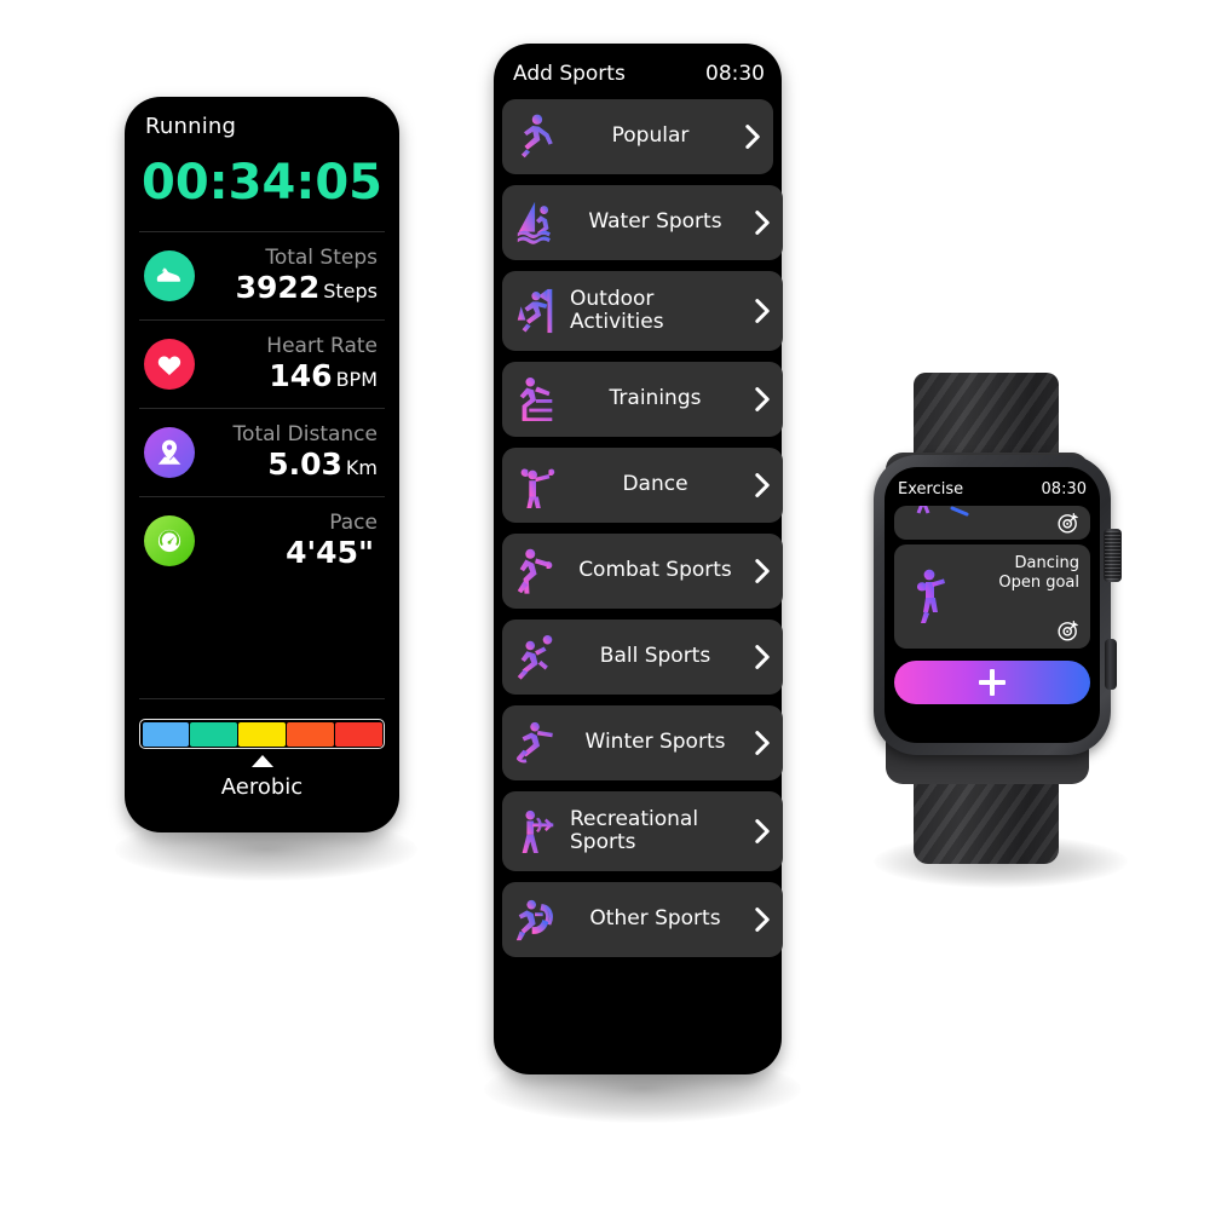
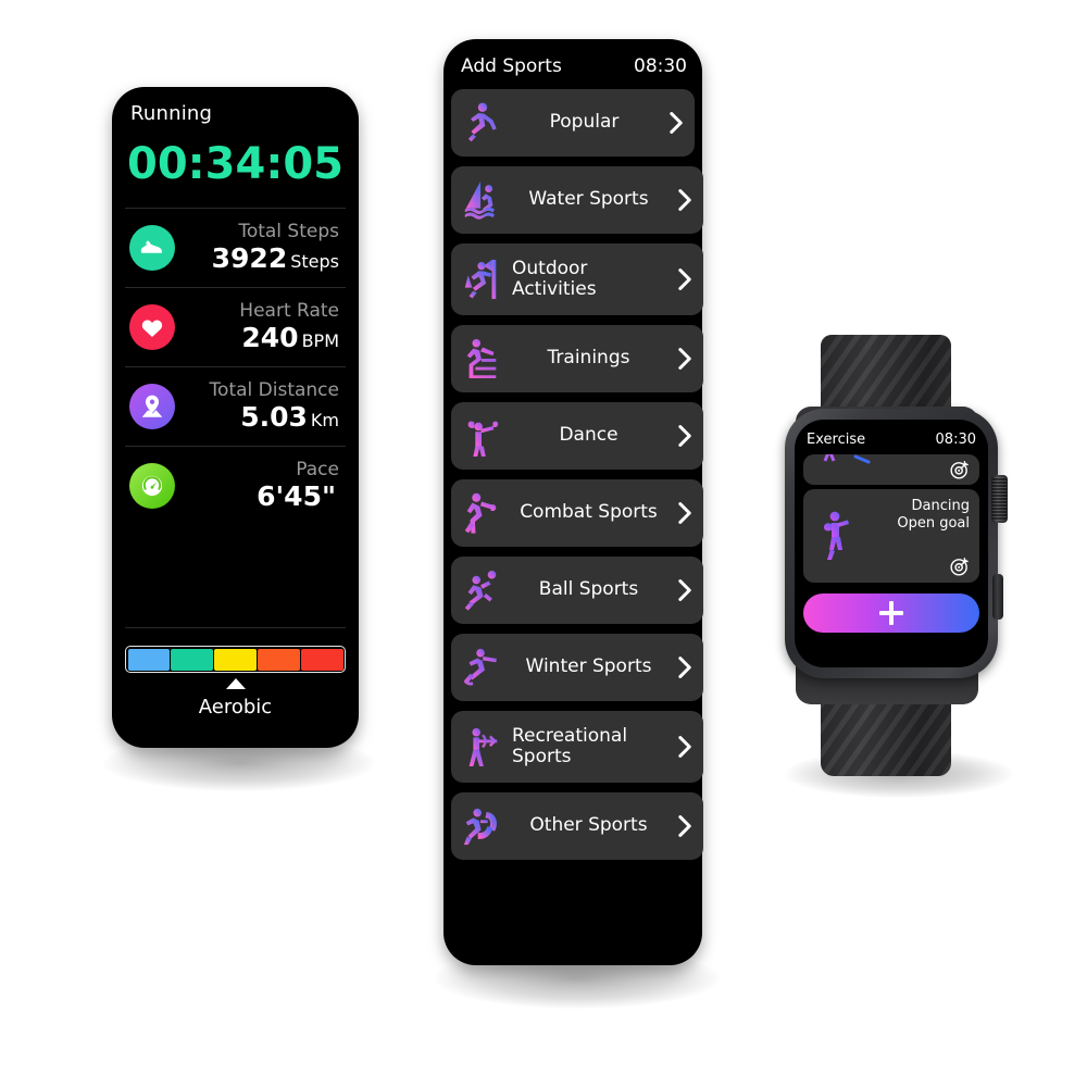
  Running
  00:34:05
  Total Steps
  3922 Steps
  Heart Rate
- 146 BPM
+ 240 BPM
  Total Distance
  5.03 Km
  Pace
- 4'45"
+ 6'45"
  Aerobic
  Add Sports
  08:30
  Popular
  Water Sports
  Outdoor
  Activities
  Trainings
  Dance
  Combat Sports
  Ball Sports
  Winter Sports
  Recreational
  Sports
  Other Sports
  Exercise
  08:30
  Dancing
  Open goal
